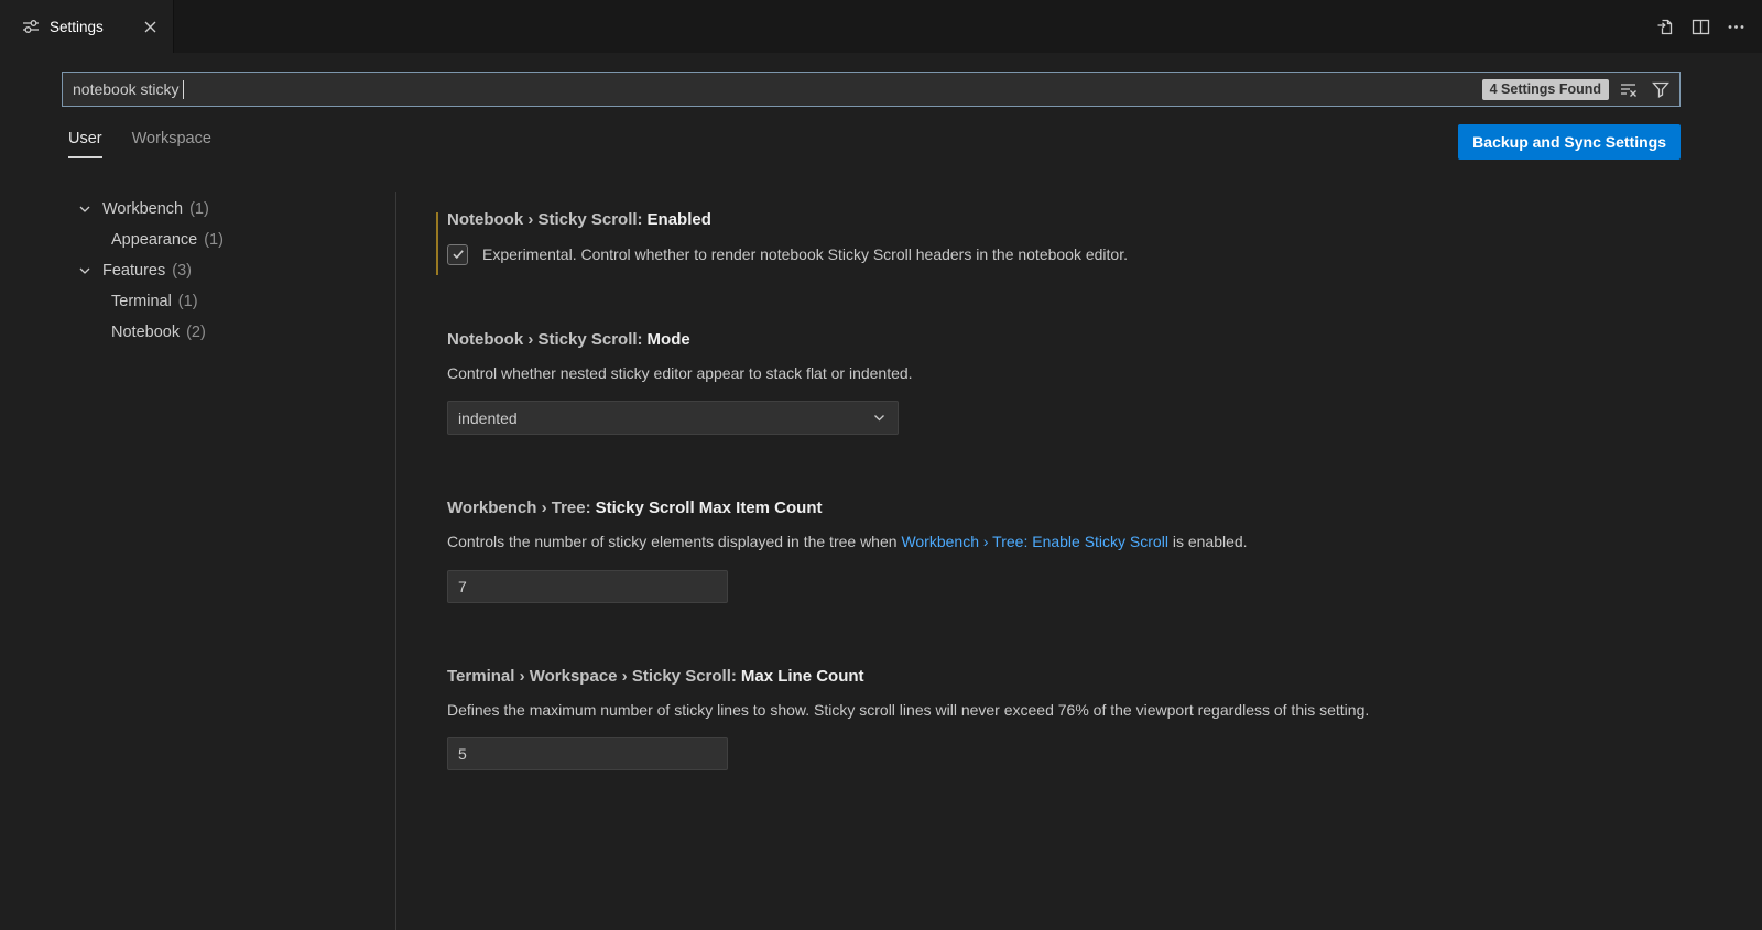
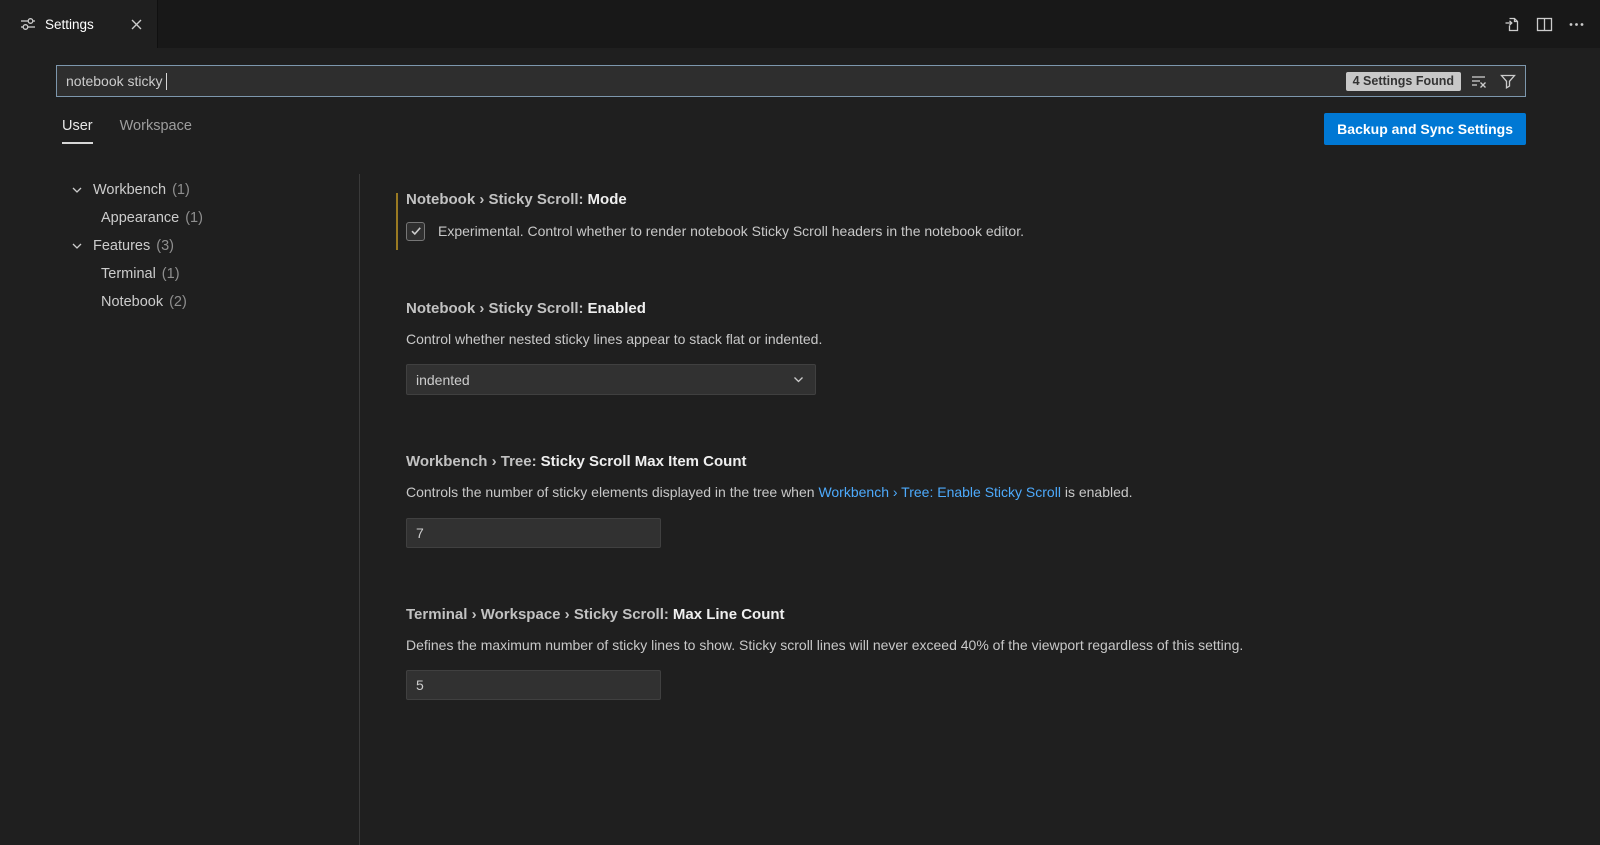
  Settings
  notebook sticky
  4 Settings Found
  User
  Workspace
  Backup and Sync Settings
  Workbench
  (1)
  Appearance
  (1)
  Features
  (3)
  Terminal
  (1)
  Notebook
  (2)
- Notebook › Sticky Scroll: Enabled
+ Notebook › Sticky Scroll: Mode
  Experimental. Control whether to render notebook Sticky Scroll headers in the notebook editor.
- Notebook › Sticky Scroll: Mode
+ Notebook › Sticky Scroll: Enabled
- Control whether nested sticky editor appear to stack flat or indented.
+ Control whether nested sticky lines appear to stack flat or indented.
  indented
  Workbench › Tree: Sticky Scroll Max Item Count
  Controls the number of sticky elements displayed in the tree when Workbench › Tree: Enable Sticky Scroll is enabled.
  7
  Terminal › Workspace › Sticky Scroll: Max Line Count
- Defines the maximum number of sticky lines to show. Sticky scroll lines will never exceed 76% of the viewport regardless of this setting.
+ Defines the maximum number of sticky lines to show. Sticky scroll lines will never exceed 40% of the viewport regardless of this setting.
  5
